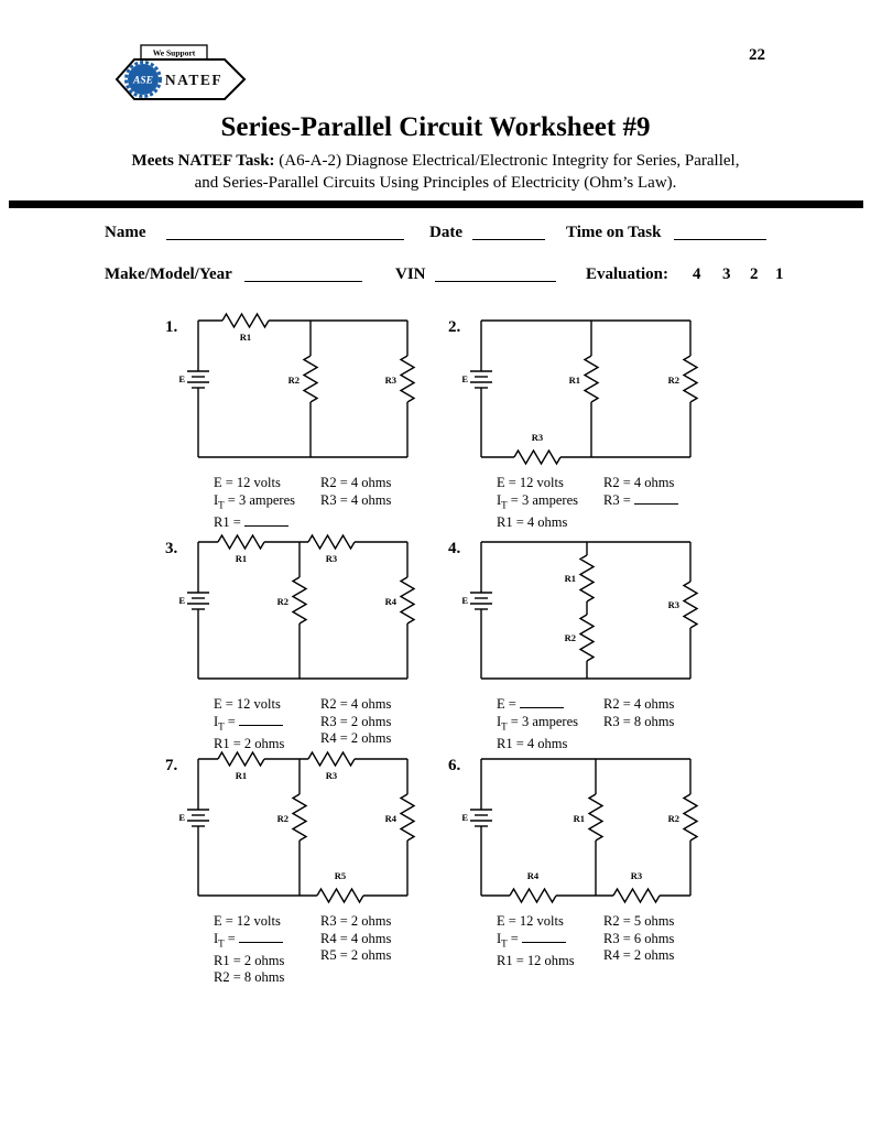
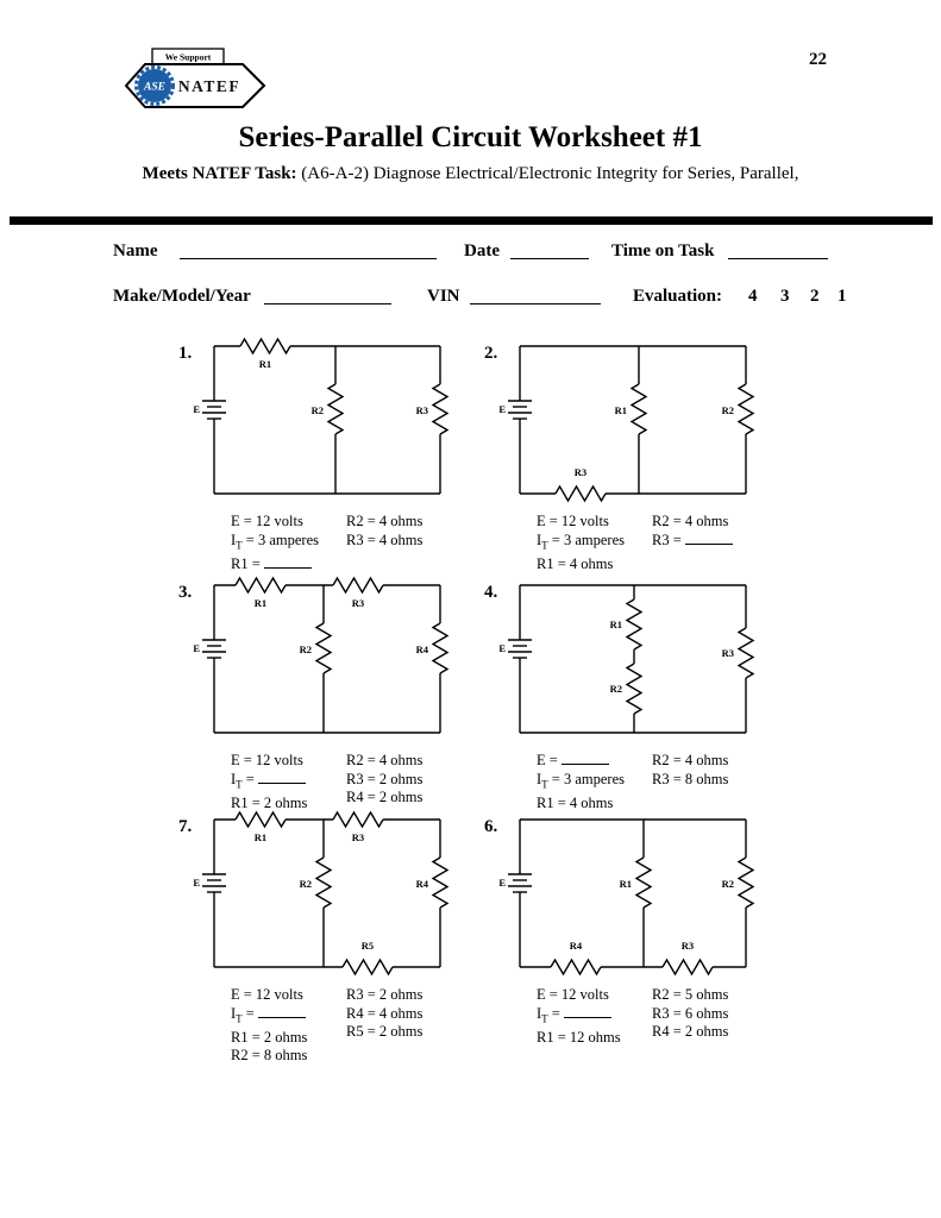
  22
  We Support
  ASE
  NATEF
- Series-Parallel Circuit Worksheet #9
+ Series-Parallel Circuit Worksheet #1
  Meets NATEF Task: (A6-A-2) Diagnose Electrical/Electronic Integrity for Series, Parallel,
- and Series-Parallel Circuits Using Principles of Electricity (Ohm’s Law).
  Name
  Date
  Time on Task
  Make/Model/Year
  VIN
  Evaluation:
  4
  3
  2
  1
  1.
  E
  R1
  R2
  R3
  E = 12 volts
  IT = 3 amperes
  R1 =
  R2 = 4 ohms
  R3 = 4 ohms
  2.
  E
  R1
  R2
  R3
  E = 12 volts
  IT = 3 amperes
  R1 = 4 ohms
  R2 = 4 ohms
  R3 =
  3.
  E
  R1
  R3
  R2
  R4
  E = 12 volts
  IT =
  R1 = 2 ohms
  R2 = 4 ohms
  R3 = 2 ohms
  R4 = 2 ohms
  4.
  E
  R1
  R2
  R3
  E =
  IT = 3 amperes
  R1 = 4 ohms
  R2 = 4 ohms
  R3 = 8 ohms
  7.
  E
  R1
  R3
  R2
  R4
  R5
  E = 12 volts
  IT =
  R1 = 2 ohms
  R2 = 8 ohms
  R3 = 2 ohms
  R4 = 4 ohms
  R5 = 2 ohms
  6.
  E
  R1
  R2
  R4
  R3
  E = 12 volts
  IT =
  R1 = 12 ohms
  R2 = 5 ohms
  R3 = 6 ohms
  R4 = 2 ohms
